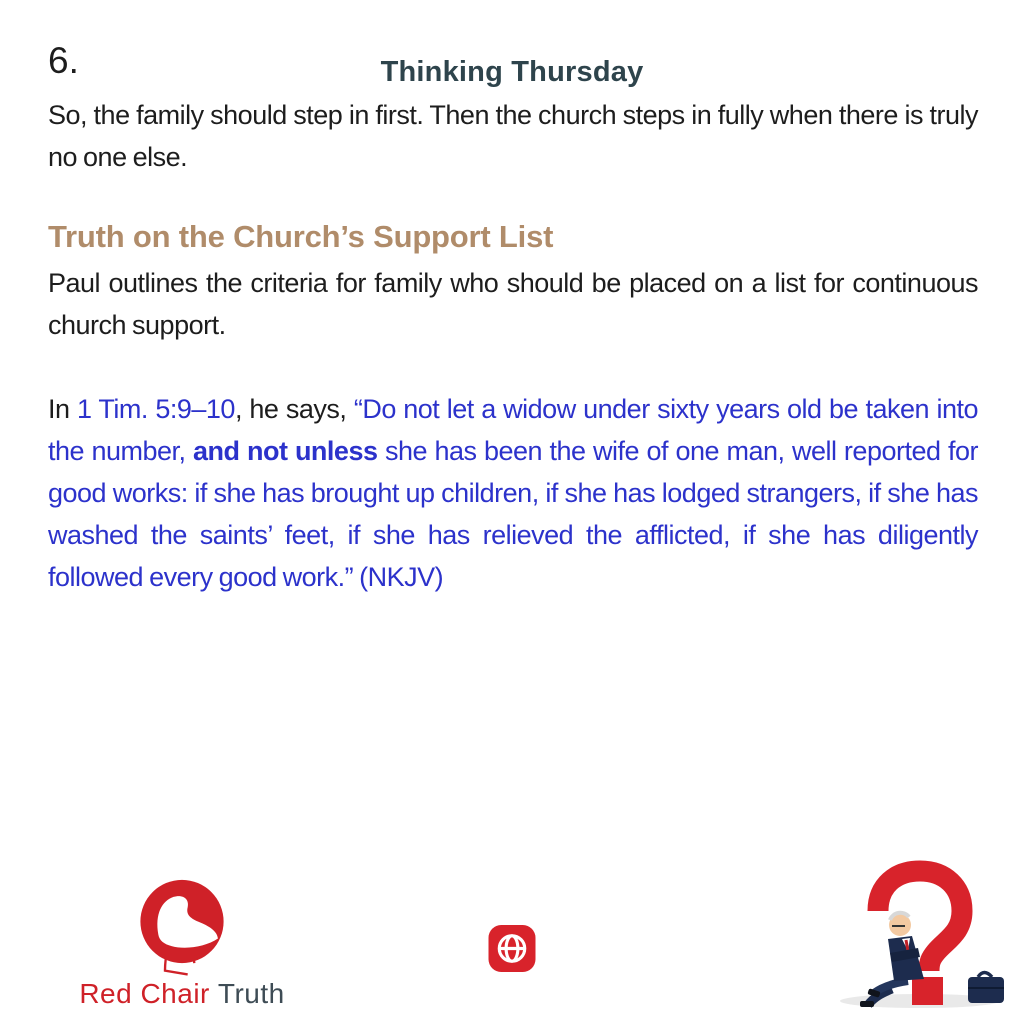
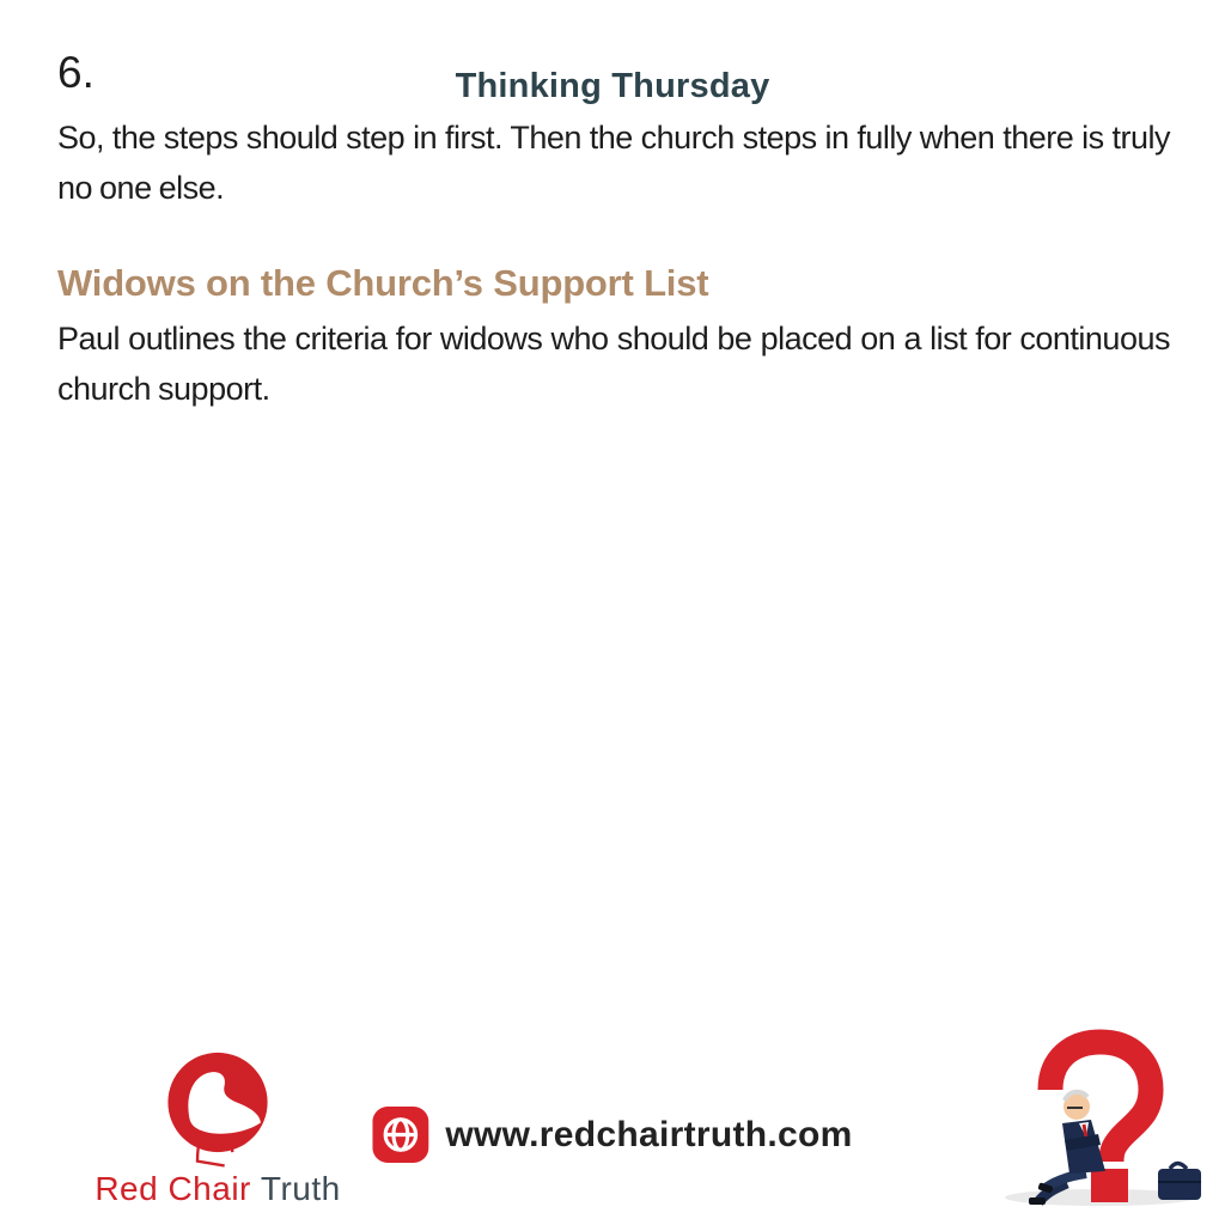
  6.
  Thinking Thursday
- So, the family should step in first. Then the church steps in fully when there is truly no one else.
+ So, the steps should step in first. Then the church steps in fully when there is truly no one else.
- Truth on the Church’s Support List
+ Widows on the Church’s Support List
- Paul outlines the criteria for family who should be placed on a list for continuous church support.
+ Paul outlines the criteria for widows who should be placed on a list for continuous church support.
- In 1 Tim. 5:9–10, he says, “Do not let a widow under sixty years old be taken into the number, and not unless she has been the wife of one man, well reported for good works: if she has brought up children, if she has lodged strangers, if she has washed the saints’ feet, if she has relieved the afflicted, if she has diligently followed every good work.” (NKJV)
  Red Chair Truth
+ www.redchairtruth.com
